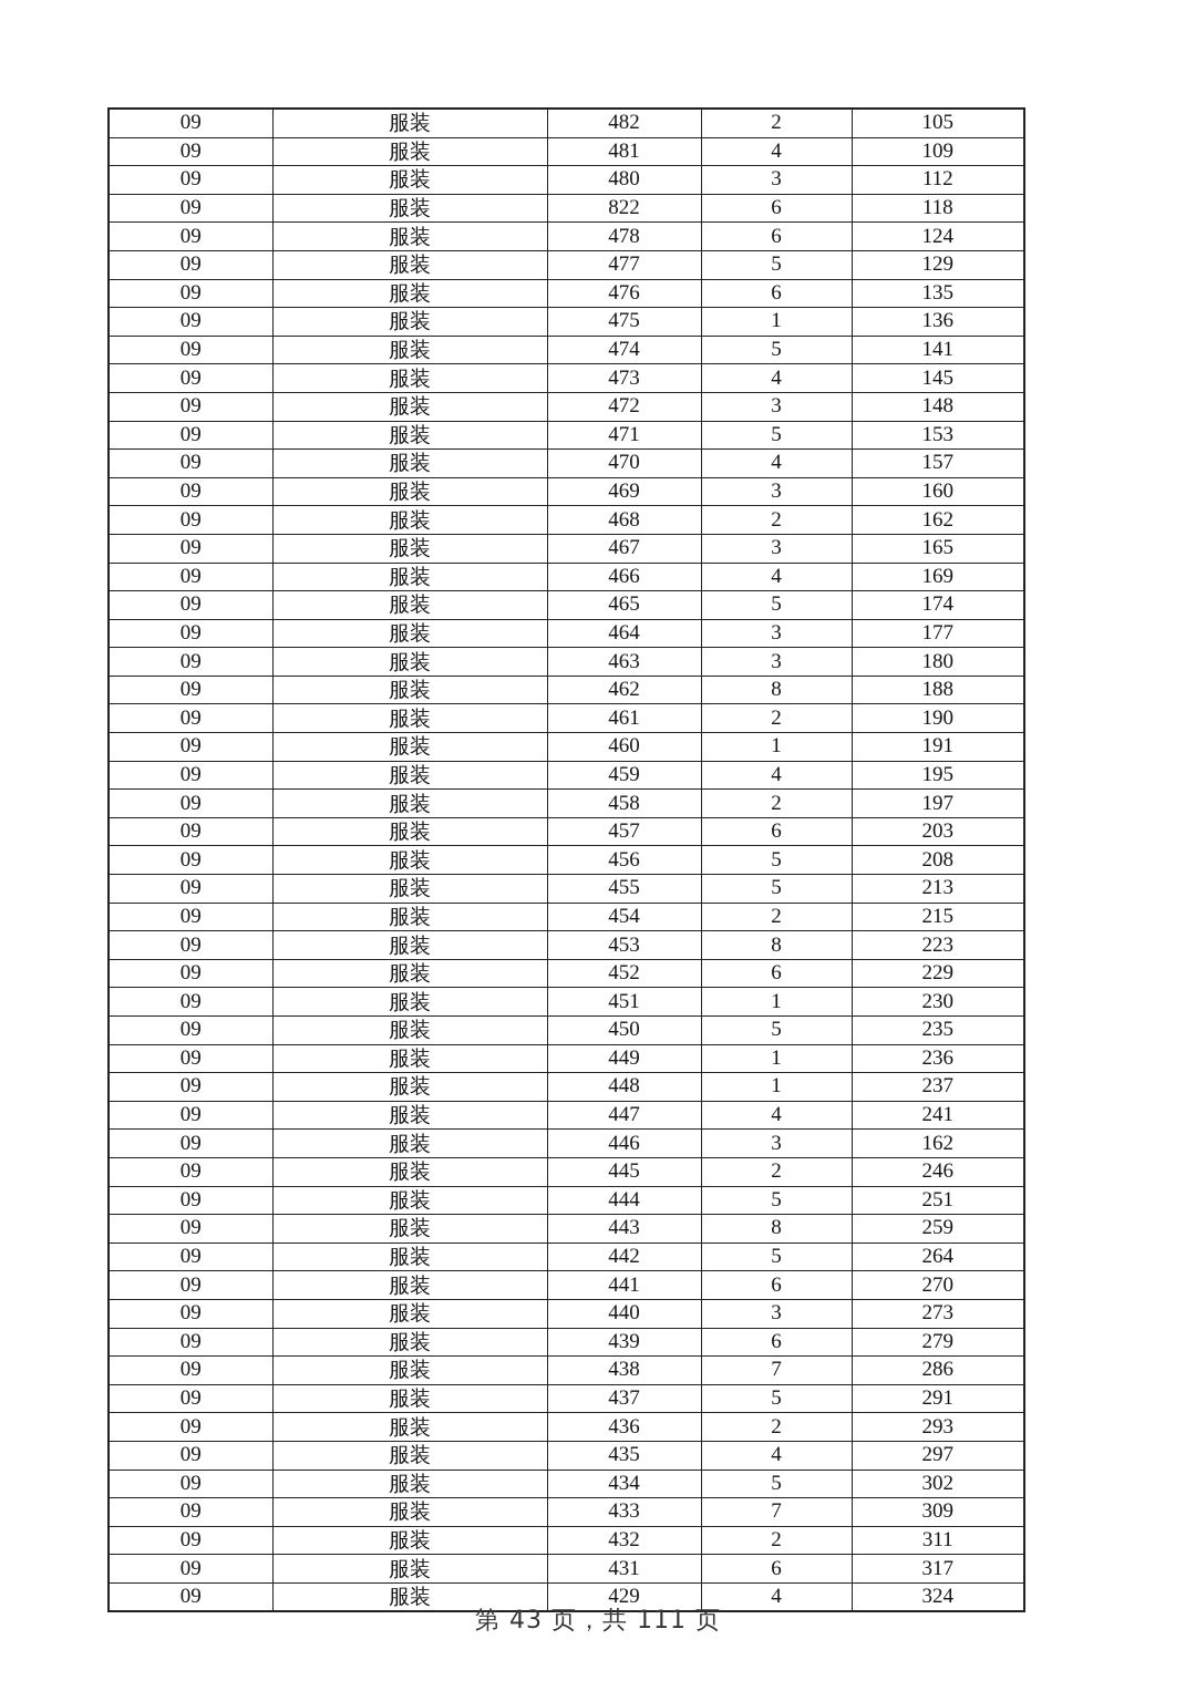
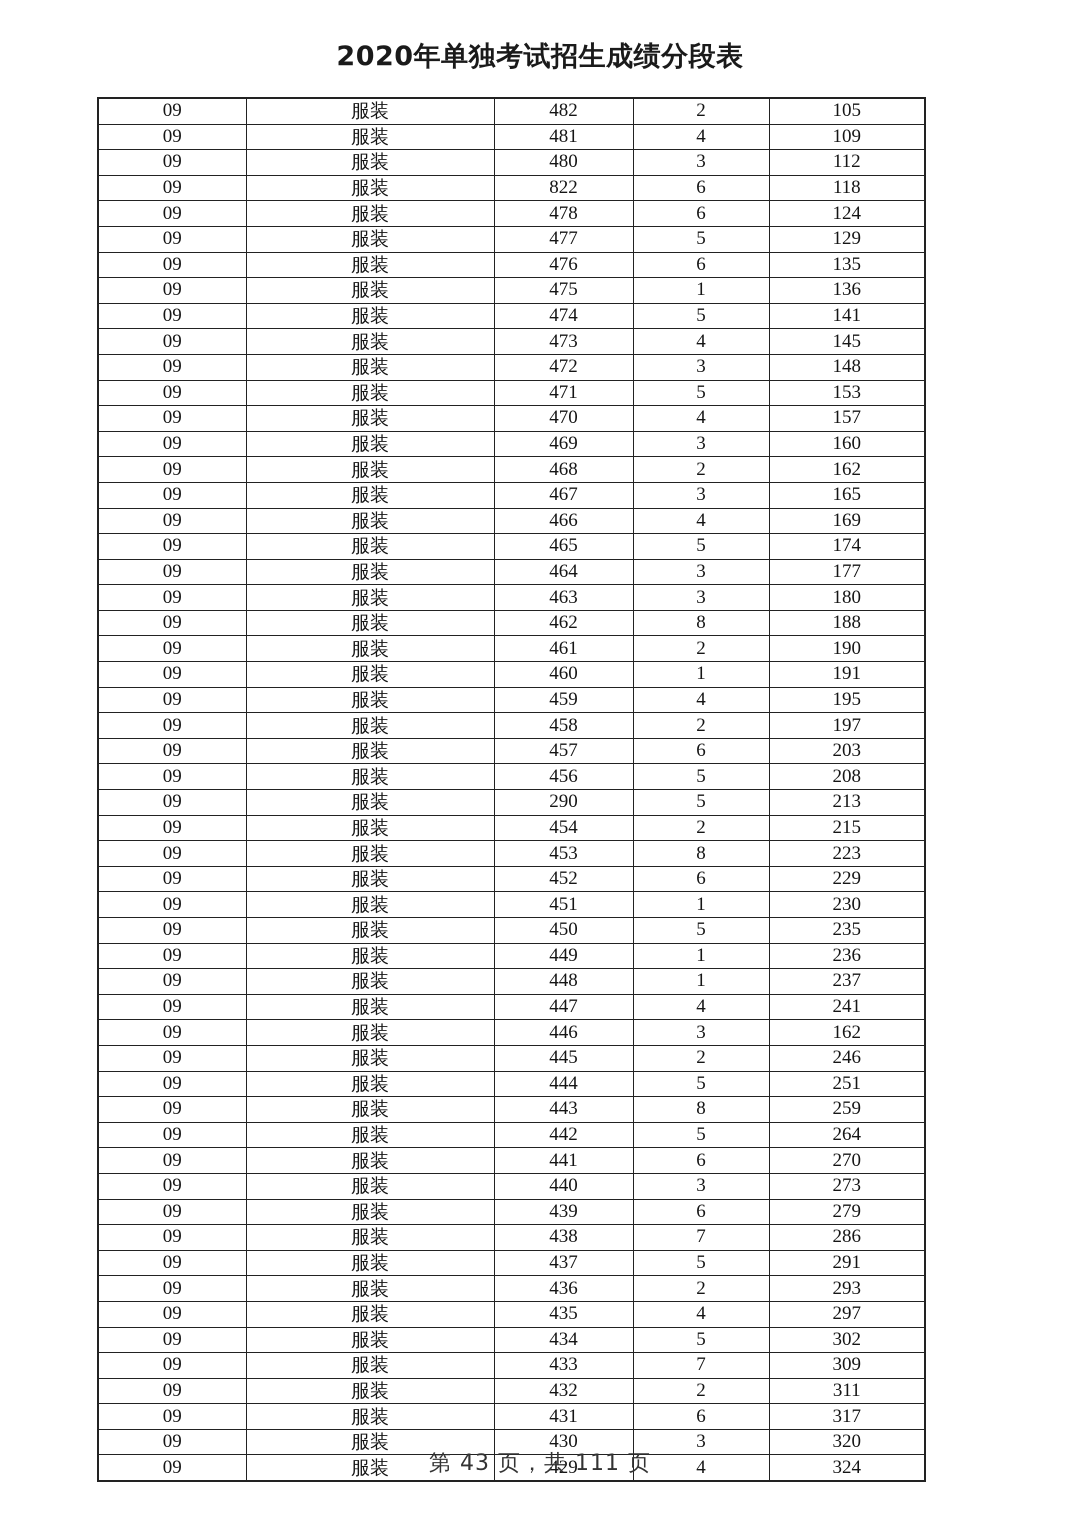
+ 2020年单独考试招生成绩分段表
  09	服装	482	2	105
  09	服装	481	4	109
  09	服装	480	3	112
  09	服装	822	6	118
  09	服装	478	6	124
  09	服装	477	5	129
  09	服装	476	6	135
  09	服装	475	1	136
  09	服装	474	5	141
  09	服装	473	4	145
  09	服装	472	3	148
  09	服装	471	5	153
  09	服装	470	4	157
  09	服装	469	3	160
  09	服装	468	2	162
  09	服装	467	3	165
  09	服装	466	4	169
  09	服装	465	5	174
  09	服装	464	3	177
  09	服装	463	3	180
  09	服装	462	8	188
  09	服装	461	2	190
  09	服装	460	1	191
  09	服装	459	4	195
  09	服装	458	2	197
  09	服装	457	6	203
  09	服装	456	5	208
- 09	服装	455	5	213
+ 09	服装	290	5	213
  09	服装	454	2	215
  09	服装	453	8	223
  09	服装	452	6	229
  09	服装	451	1	230
  09	服装	450	5	235
  09	服装	449	1	236
  09	服装	448	1	237
  09	服装	447	4	241
  09	服装	446	3	162
  09	服装	445	2	246
  09	服装	444	5	251
  09	服装	443	8	259
  09	服装	442	5	264
  09	服装	441	6	270
  09	服装	440	3	273
  09	服装	439	6	279
  09	服装	438	7	286
  09	服装	437	5	291
  09	服装	436	2	293
  09	服装	435	4	297
  09	服装	434	5	302
  09	服装	433	7	309
  09	服装	432	2	311
  09	服装	431	6	317
+ 09	服装	430	3	320
  09	服装	429	4	324
  第 43 页，共 111 页
